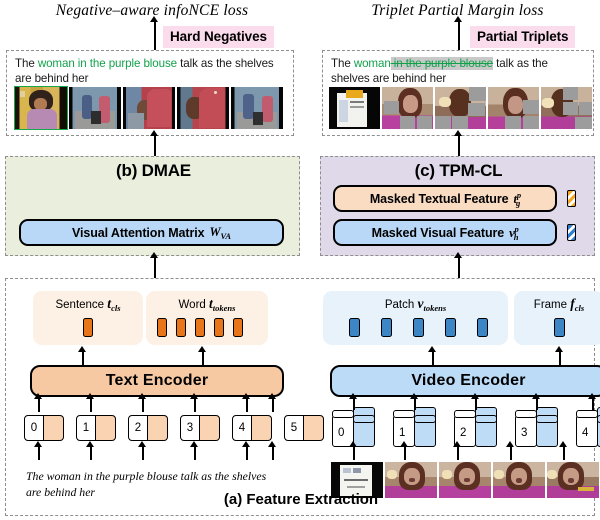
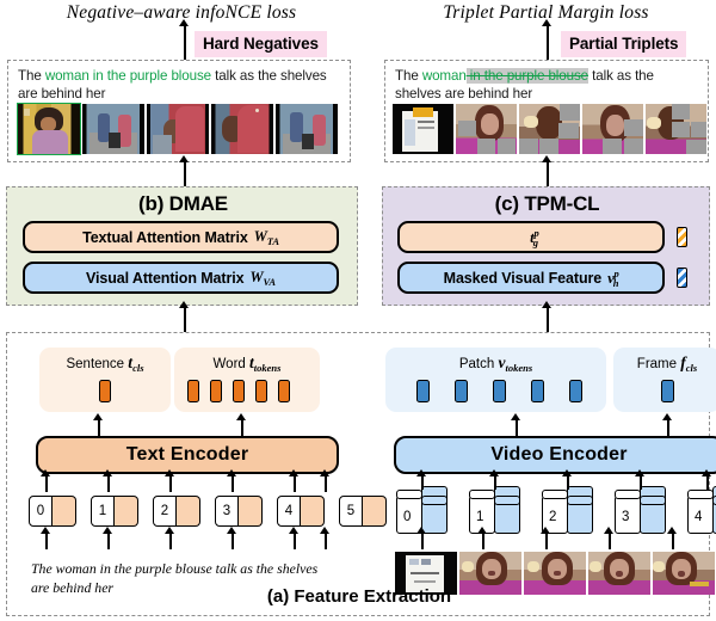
  Negative–aware infoNCE loss
  Triplet Partial Margin loss
  Hard Negatives
  Partial Triplets
  The woman in the purple blouse talk as the shelves are behind her
  The woman in the purple blouse talk as the shelves are behind her
  (b) DMAE
+ Textual Attention Matrix
+ WTA
  Visual Attention Matrix
  WVA
  (c) TPM-CL
- Masked Textual Feature
  tpg
  Masked Visual Feature
  vph
  Sentence tcls
  Word ttokens
  Text Encoder
  0
  1
  2
  3
  4
  5
  The woman in the purple blouse talk as the shelves are behind her
  Patch vtokens
  Frame fcls
  Video Encoder
  0
  1
  2
  3
  4
  (a) Feature Extraction
